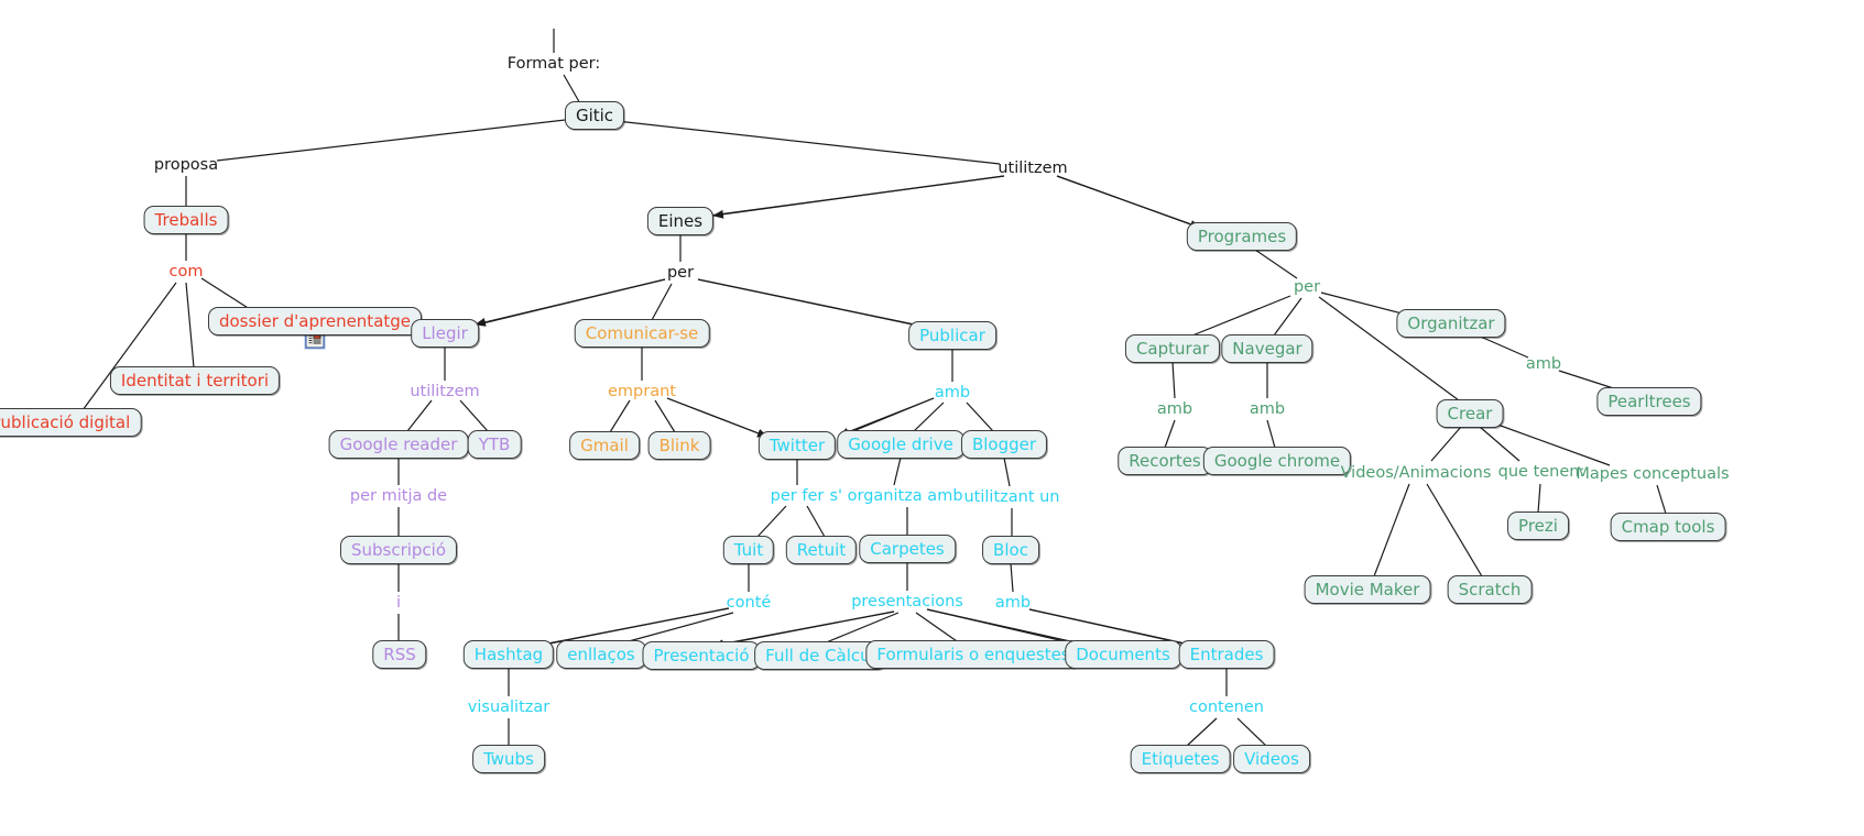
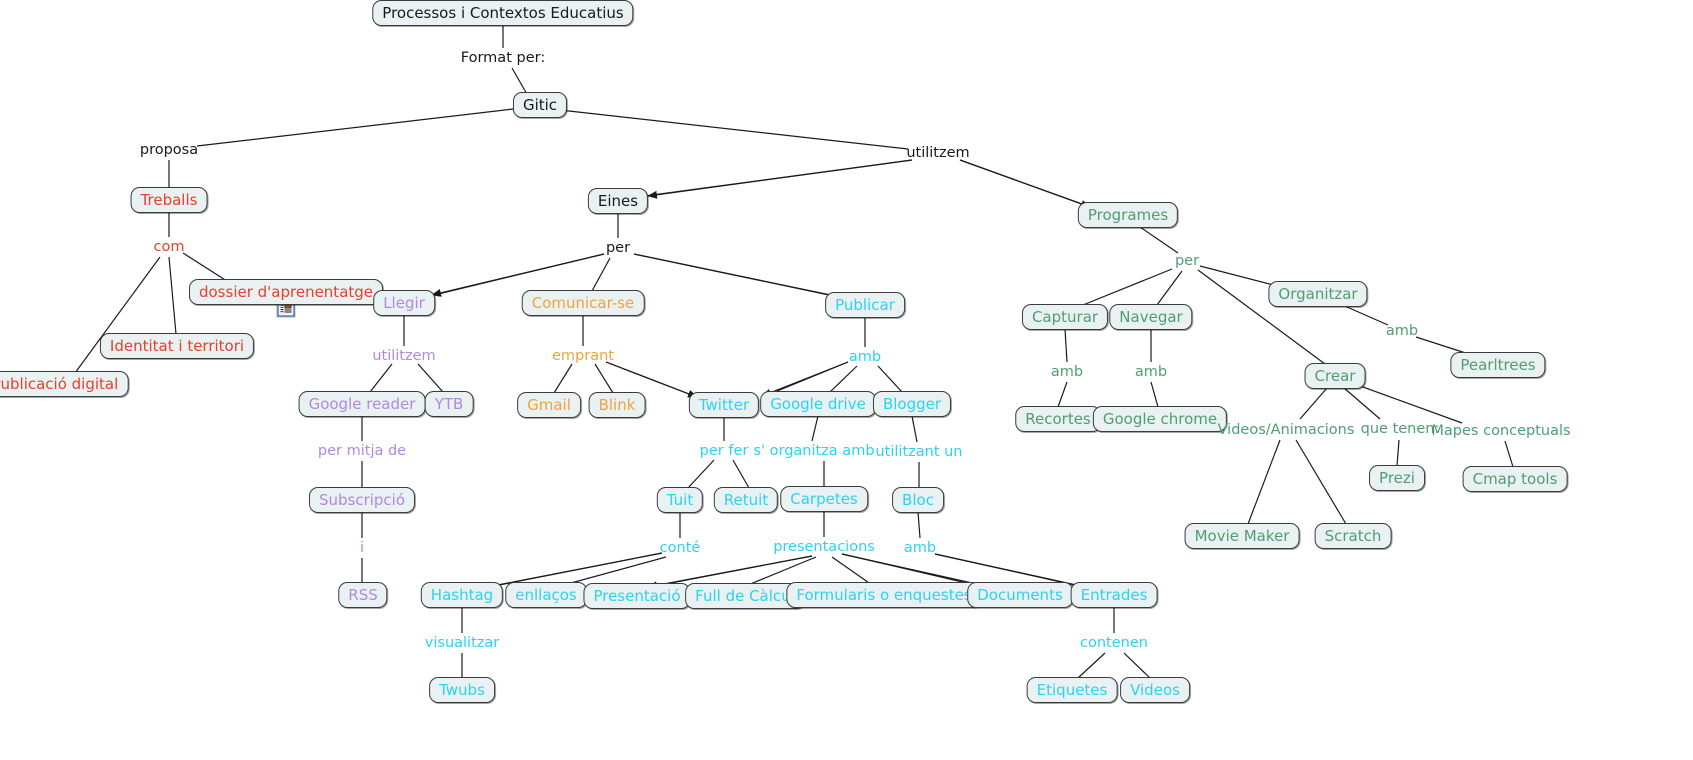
+ Processos i Contextos Educatius
  Gitic
  Treballs
  dossier d'aprenentatge
  Identitat i territori
  ublicació digital
  Eines
  Llegir
  Google reader
  YTB
  Subscripció
  RSS
  Comunicar-se
  Gmail
  Blink
  Publicar
  Twitter
  Google drive
  Blogger
  Tuit
  Retuit
  Carpetes
  Bloc
  Hashtag
  enllaços
  Presentació
  Full de Càlc
  Formularis o enqueste
  Documents
  Entrades
  Twubs
  Etiquetes
  Videos
  Programes
  Capturar
  Navegar
  Organitzar
  Recortes
  Google chrome
  Crear
  Pearltrees
  Prezi
  Cmap tools
  Movie Maker
  Scratch
  Format per:
  proposa
  utilitzem
  com
  per
  utilitzem
  per mitja de
  i
  emprant
  amb
  per fer
  s' organitza amb
  utilitzant un
  conté
  presentacions
  amb
  visualitzar
  contenen
  per
  amb
  amb
  amb
  Videos/Animacions
  que tenen:
  Mapes conceptuals
